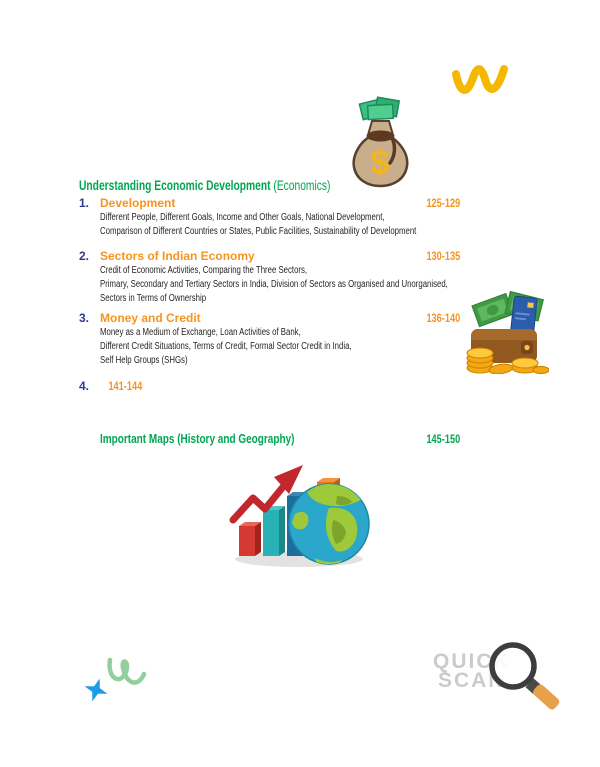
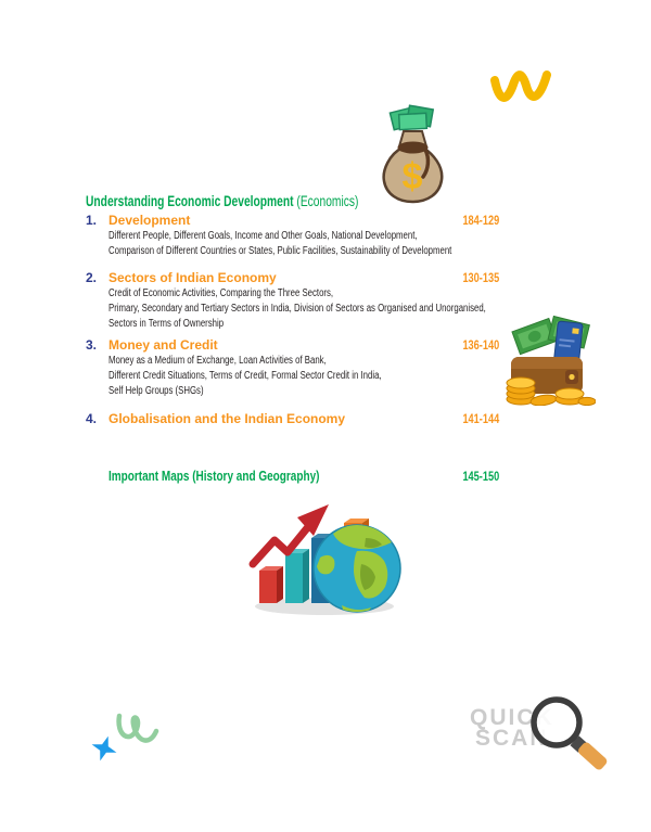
  $
  Understanding Economic Development (Economics)
  1.
  Development
- 125-129
+ 184-129
  Different People, Different Goals, Income and Other Goals, National Development,
  Comparison of Different Countries or States, Public Facilities, Sustainability of Development
  2.
  Sectors of Indian Economy
  130-135
  Credit of Economic Activities, Comparing the Three Sectors,
  Primary, Secondary and Tertiary Sectors in India, Division of Sectors as Organised and Unorganised,
  Sectors in Terms of Ownership
  3.
  Money and Credit
  136-140
  Money as a Medium of Exchange, Loan Activities of Bank,
  Different Credit Situations, Terms of Credit, Formal Sector Credit in India,
  Self Help Groups (SHGs)
  4.
+ Globalisation and the Indian Economy
  141-144
  Important Maps (History and Geography)
  145-150
  QUICK
  SCAN
